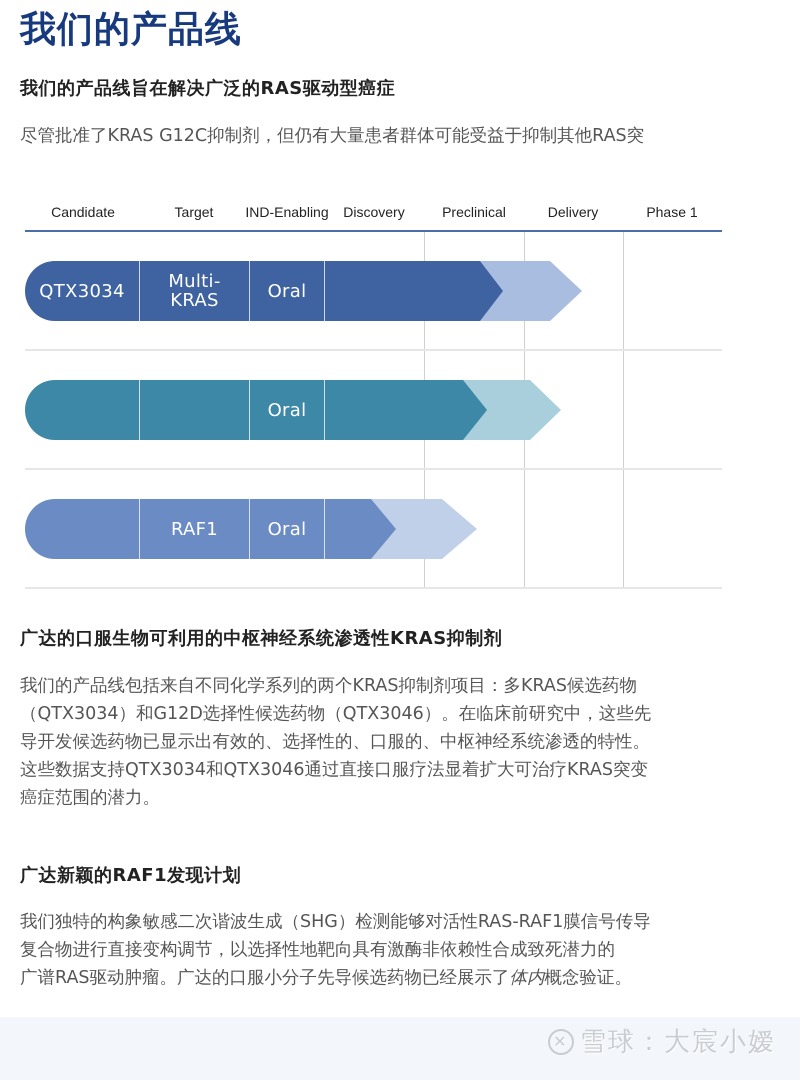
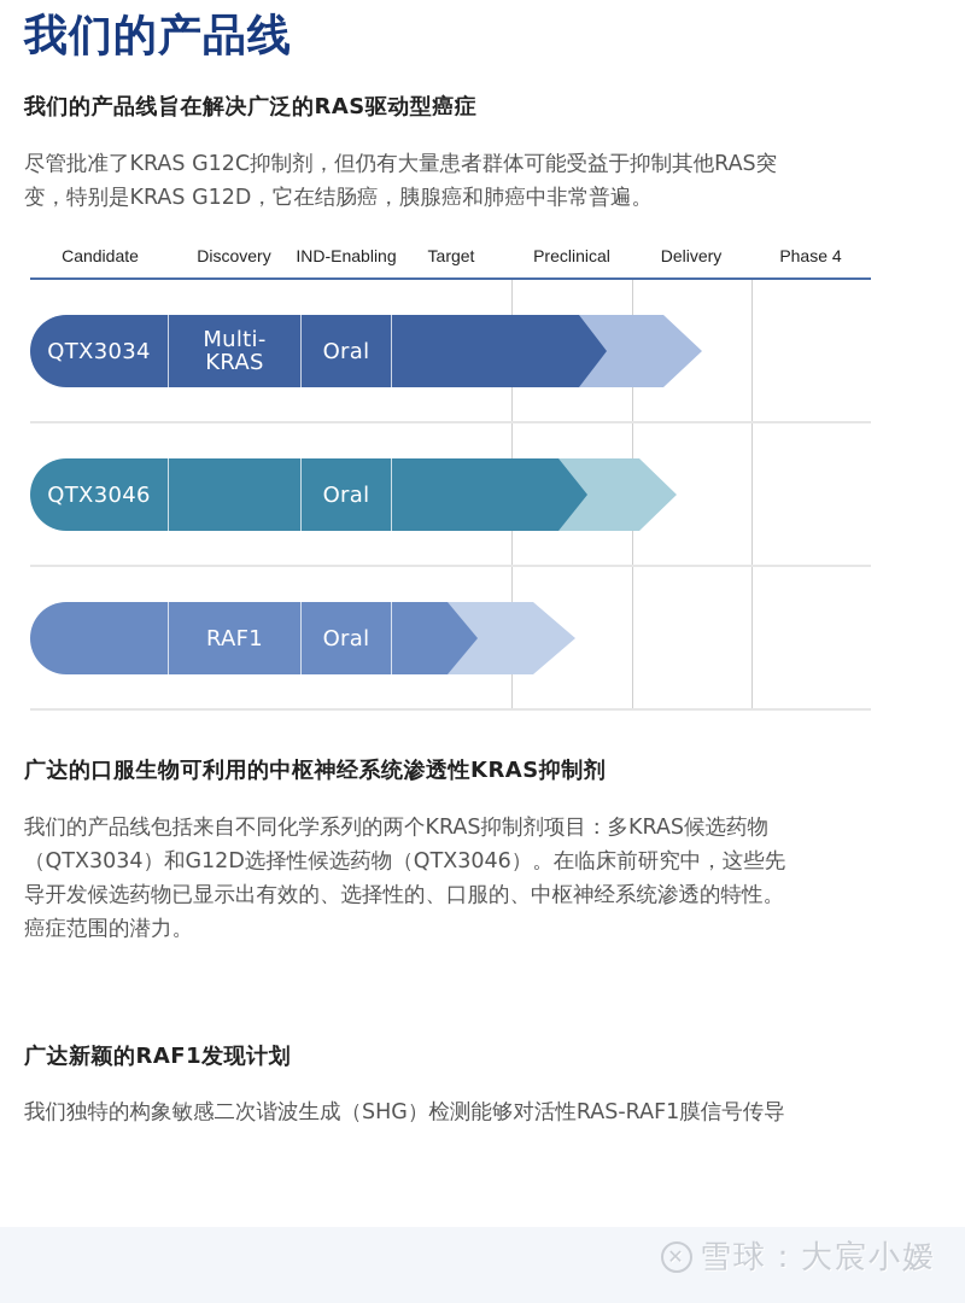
  我们的产品线
  我们的产品线旨在解决广泛的RAS驱动型癌症
  尽管批准了KRAS G12C抑制剂，但仍有大量患者群体可能受益于抑制其他RAS突
+ 变，特别是KRAS G12D，它在结肠癌，胰腺癌和肺癌中非常普遍。
  Candidate
- Target
+ Discovery
  IND-Enabling
- Discovery
+ Target
  Preclinical
  Delivery
- Phase 1
+ Phase 4
  QTX3034
  Multi-
  KRAS
  Oral
+ QTX3046
  Oral
  RAF1
  Oral
  广达的口服生物可利用的中枢神经系统渗透性KRAS抑制剂
  我们的产品线包括来自不同化学系列的两个KRAS抑制剂项目：多KRAS候选药物
  （QTX3034）和G12D选择性候选药物（QTX3046）。在临床前研究中，这些先
  导开发候选药物已显示出有效的、选择性的、口服的、中枢神经系统渗透的特性。
- 这些数据支持QTX3034和QTX3046通过直接口服疗法显着扩大可治疗KRAS突变
  癌症范围的潜力。
  广达新颖的RAF1发现计划
  我们独特的构象敏感二次谐波生成（SHG）检测能够对活性RAS-RAF1膜信号传导
- 复合物进行直接变构调节，以选择性地靶向具有激酶非依赖性合成致死潜力的
- 广谱RAS驱动肿瘤。广达的口服小分子先导候选药物已经展示了体内概念验证。
  ✕
  雪球：大宸小嫒
